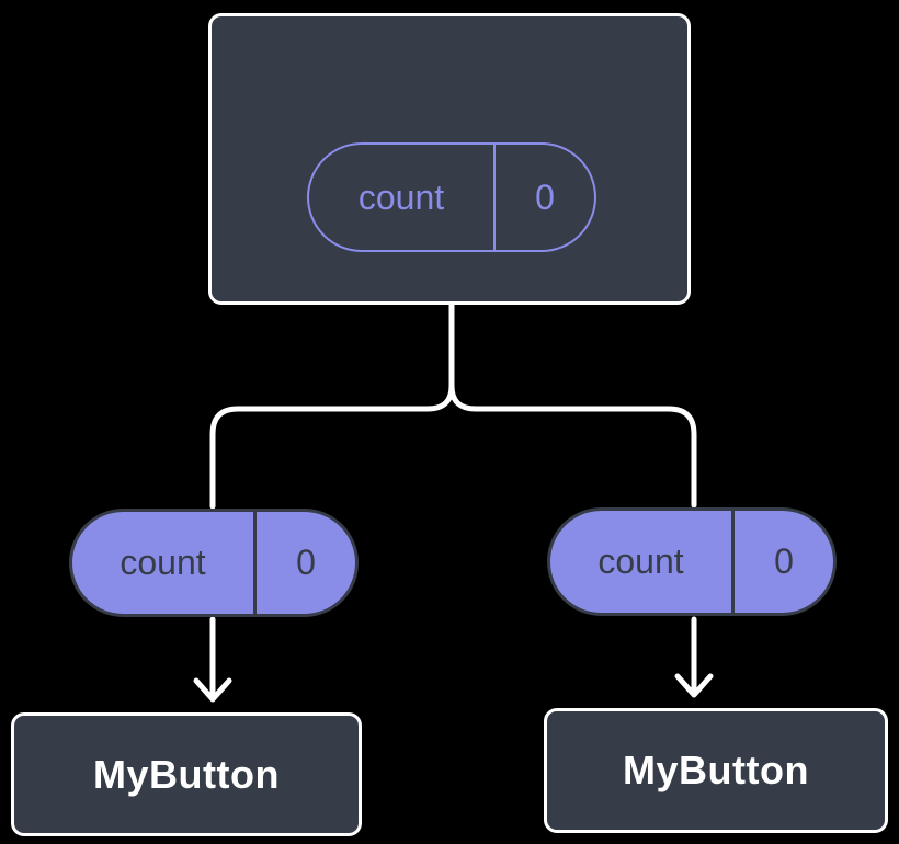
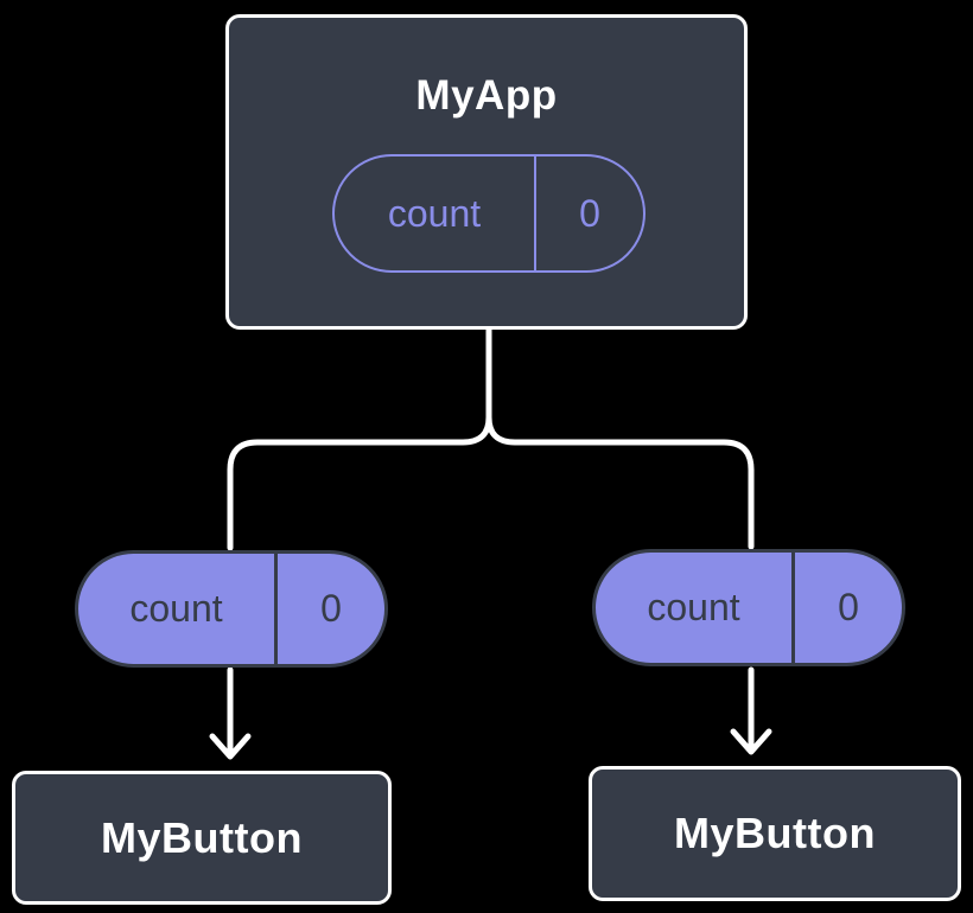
+ MyApp
  count
  0
  count
  0
  count
  0
  MyButton
  MyButton
